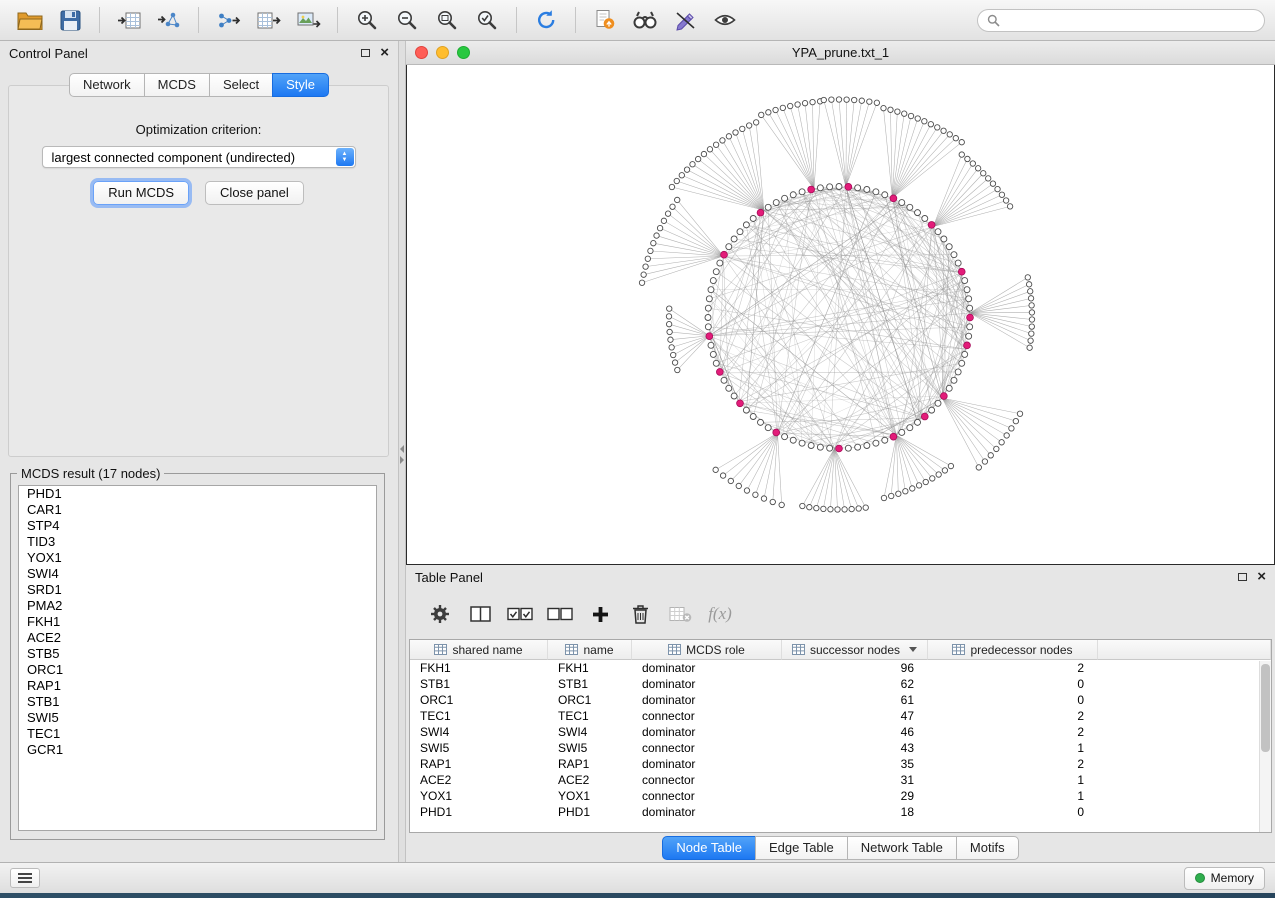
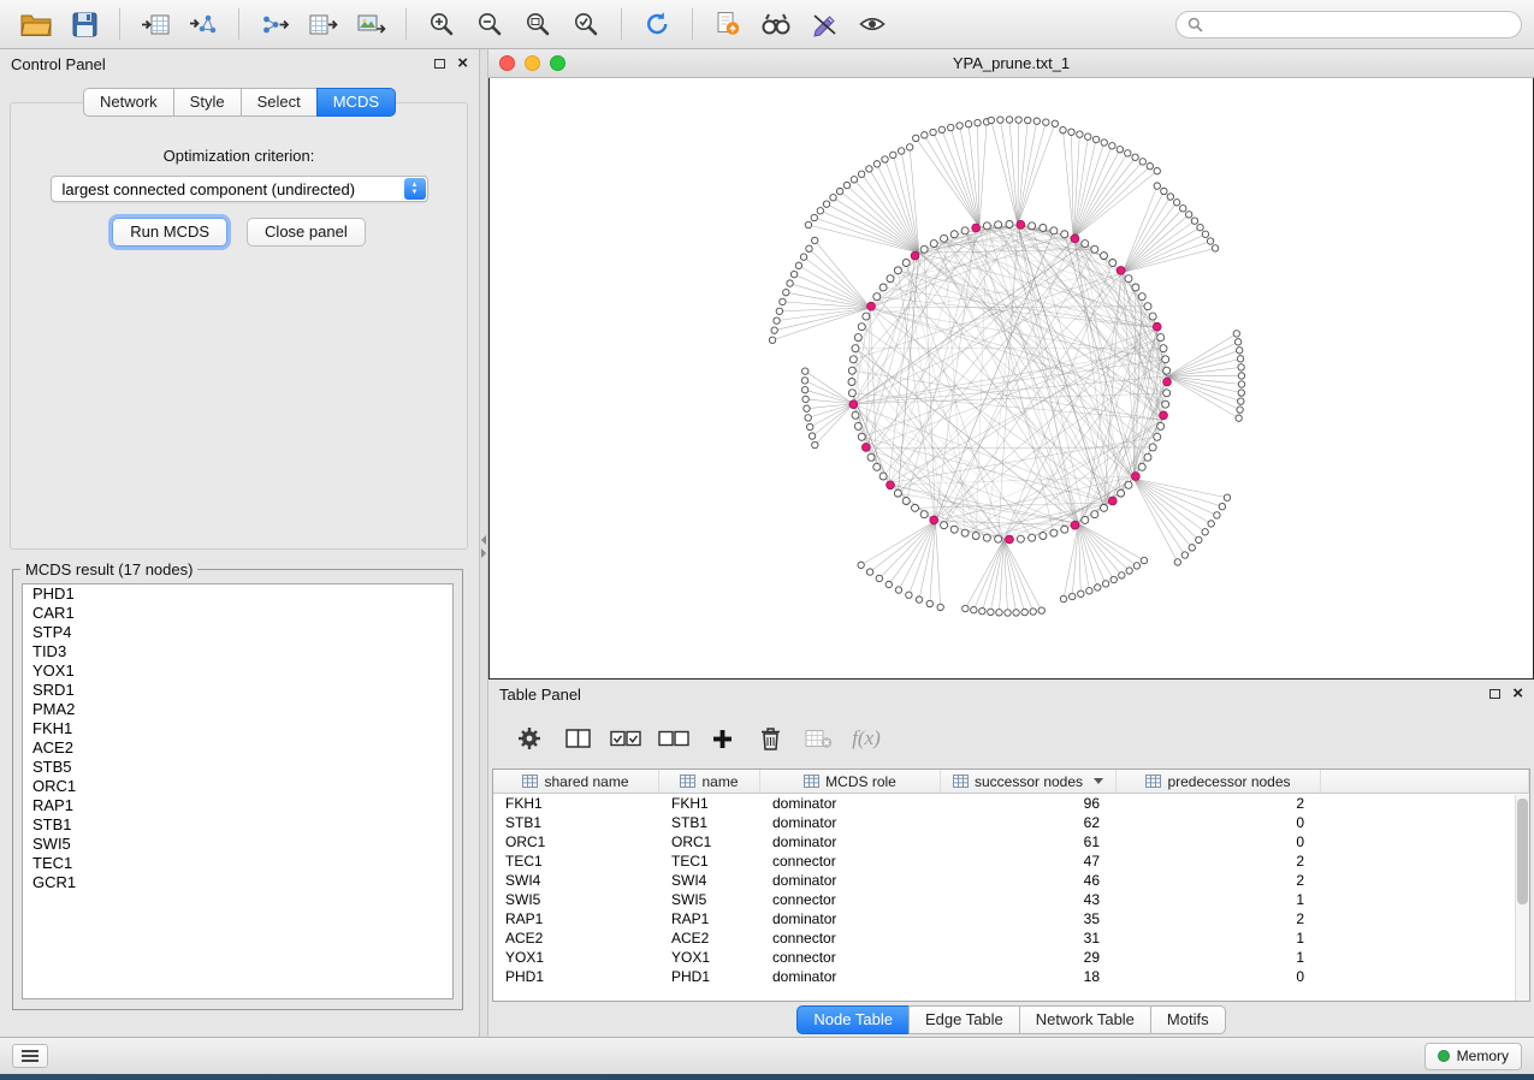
  Control Panel
  ×
  Network
- MCDS
+ Style
  Select
- Style
+ MCDS
  Optimization criterion:
  largest connected component (undirected)
  Run MCDS
  Close panel
  MCDS result (17 nodes)
  PHD1
  CAR1
  STP4
  TID3
  YOX1
- SWI4
  SRD1
  PMA2
  FKH1
  ACE2
  STB5
  ORC1
  RAP1
  STB1
  SWI5
  TEC1
  GCR1
  YPA_prune.txt_1
  Table Panel
  ×
  f(x)
  shared name	name	MCDS role	successor nodes	predecessor nodes
  FKH1	FKH1	dominator	96	2
  STB1	STB1	dominator	62	0
  ORC1	ORC1	dominator	61	0
  TEC1	TEC1	connector	47	2
  SWI4	SWI4	dominator	46	2
  SWI5	SWI5	connector	43	1
  RAP1	RAP1	dominator	35	2
  ACE2	ACE2	connector	31	1
  YOX1	YOX1	connector	29	1
  PHD1	PHD1	dominator	18	0
  Node Table
  Edge Table
  Network Table
  Motifs
  Memory
